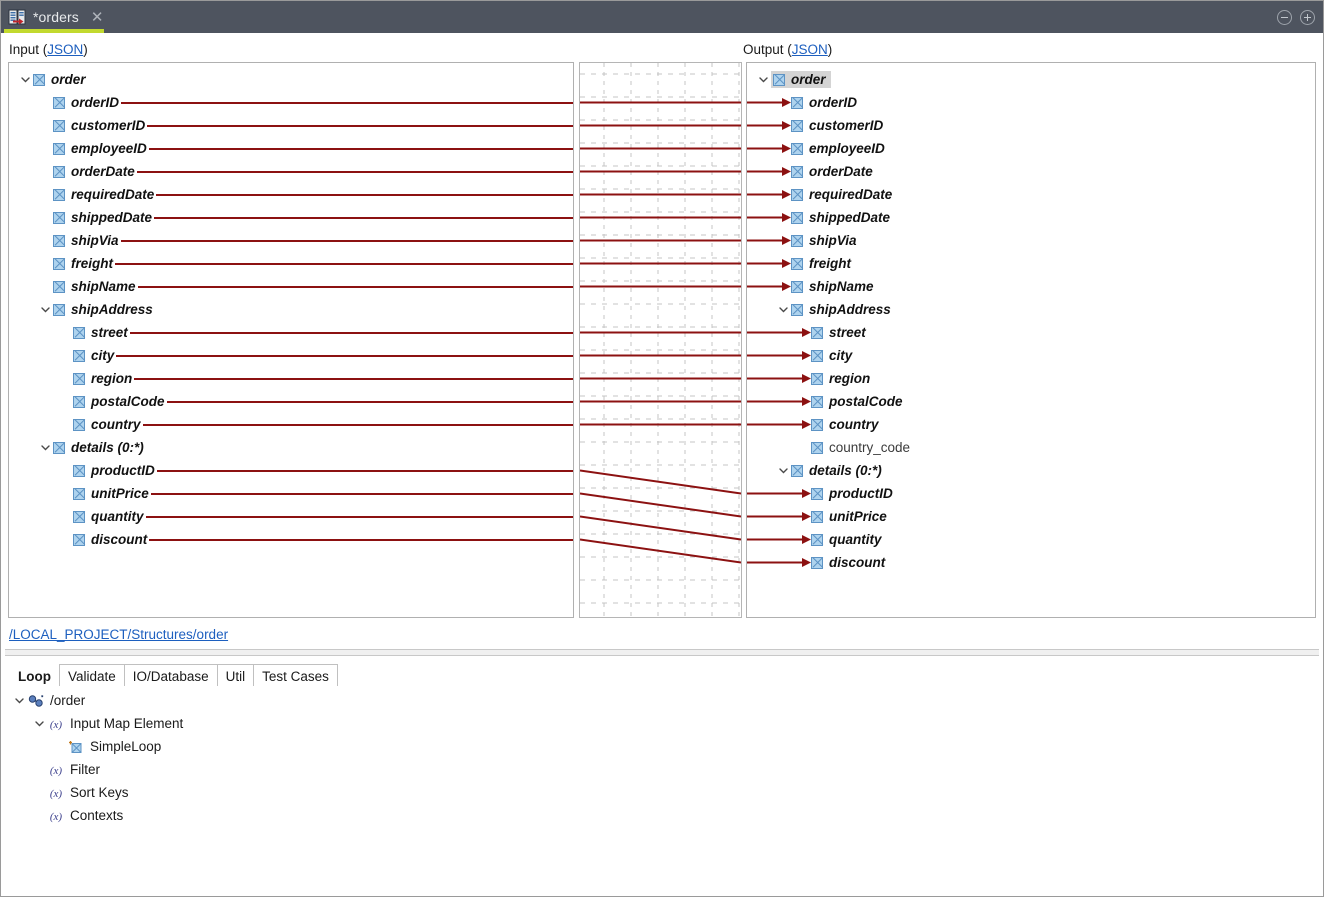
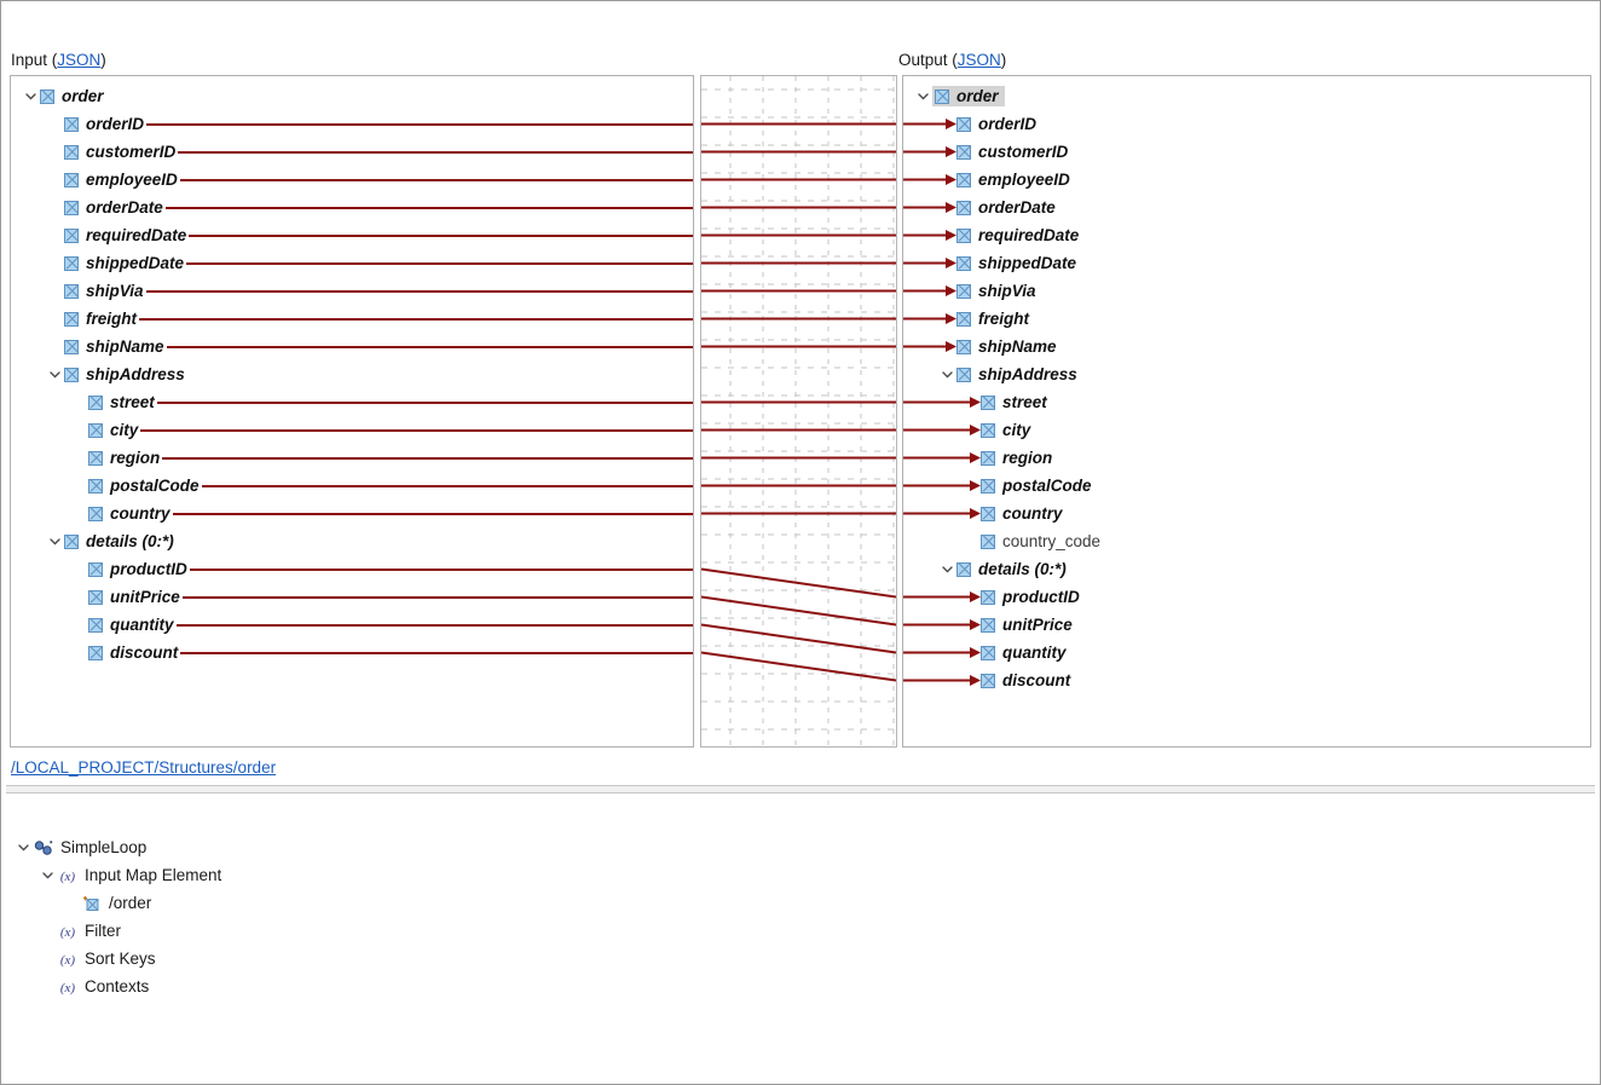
- *orders
- ✕
  Input (JSON)
  Output (JSON)
  order
  orderID
  customerID
  employeeID
  orderDate
  requiredDate
  shippedDate
  shipVia
  freight
  shipName
  shipAddress
  street
  city
  region
  postalCode
  country
  details (0:*)
  productID
  unitPrice
  quantity
  discount
  order
  orderID
  customerID
  employeeID
  orderDate
  requiredDate
  shippedDate
  shipVia
  freight
  shipName
  shipAddress
  street
  city
  region
  postalCode
  country
  country_code
  details (0:*)
  productID
  unitPrice
  quantity
  discount
  /LOCAL_PROJECT/Structures/order
- Loop
- Validate
- IO/Database
- Util
- Test Cases
- /order
+ SimpleLoop
  (x)
  Input Map Element
- SimpleLoop
+ /order
  (x)
  Filter
  (x)
  Sort Keys
  (x)
  Contexts
